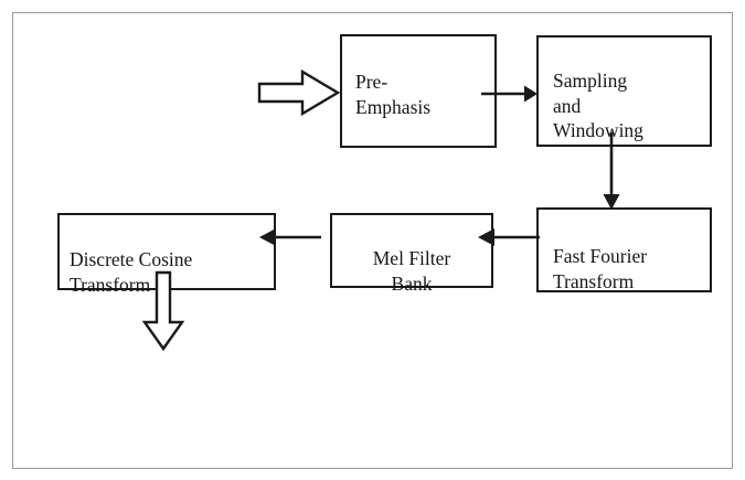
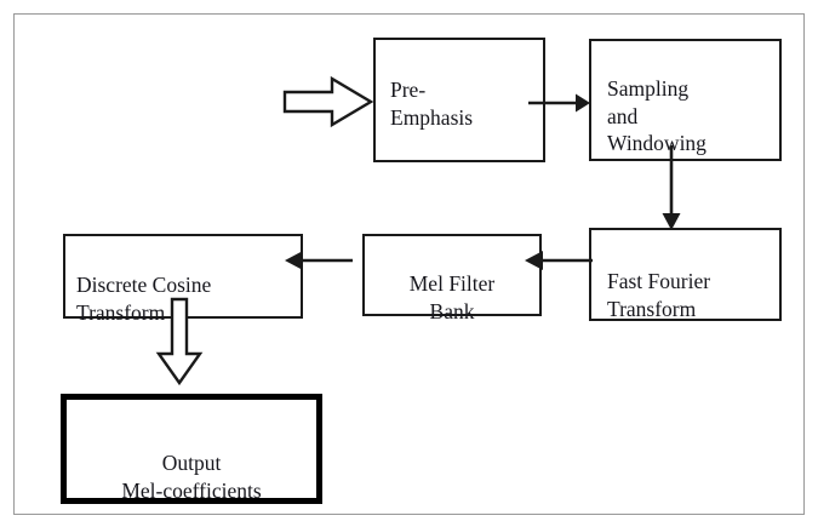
  Pre-
  Emphasis
  Sampling
  and
  Windowing
  Fast Fourier
  Transform
  Mel Filter
  Bank
  Discrete Cosine
  Transform
+ Output
+ Mel-coefficients
